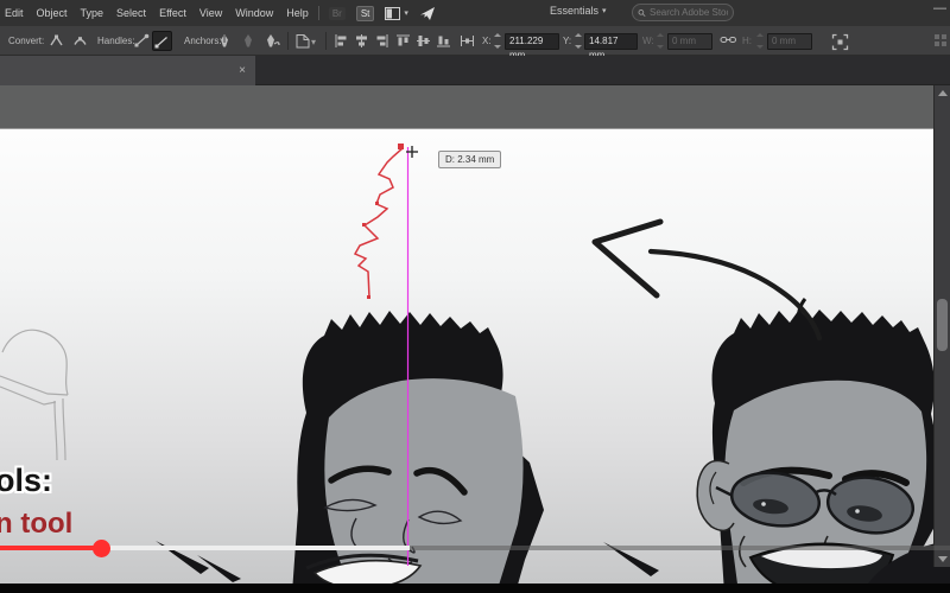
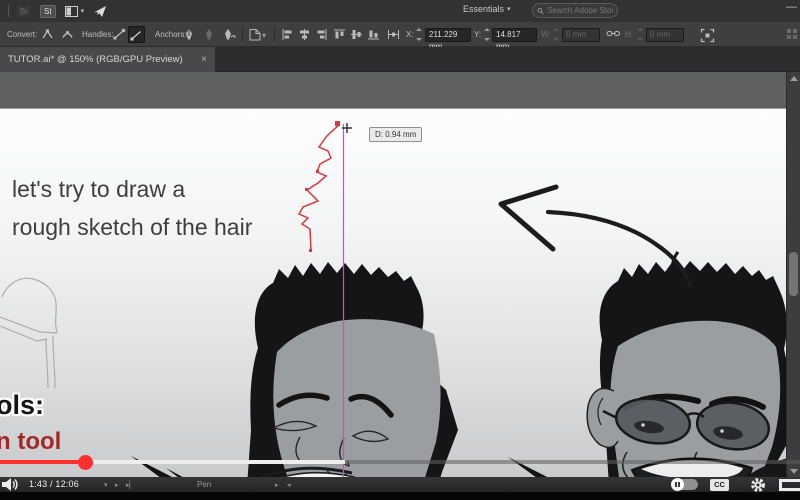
- Edit
- Object
- Type
- Select
- Effect
- View
- Window
- Help
  Br
  St
  Essentials
  Search Adobe Sto
  —
  Convert:
  Handles:
  Anchors:
  ▾
  X:
  211.229
  Y:
  14.817
  W:
  0 mm
  H:
  0 mm
+ TUTOR.ai* @ 150% (RGB/GPU Preview)
  ×
+ let's try to draw a
+ rough sketch of the hair
- D: 2.34 mm
+ D: 0.94 mm
  ols:
  n tool
+ 1:43 / 12:06
+ Pen
+ CC
